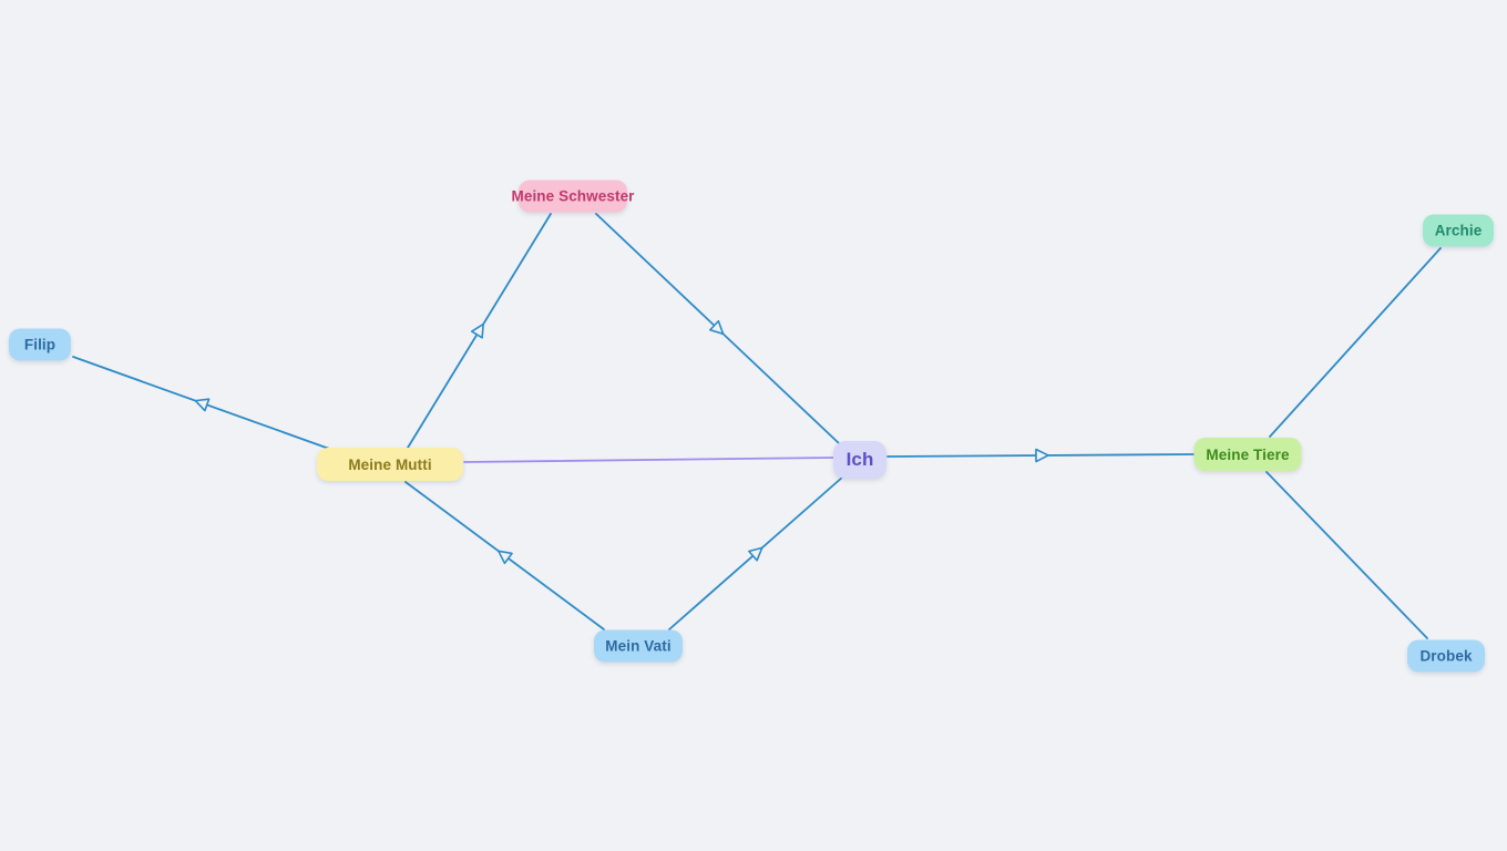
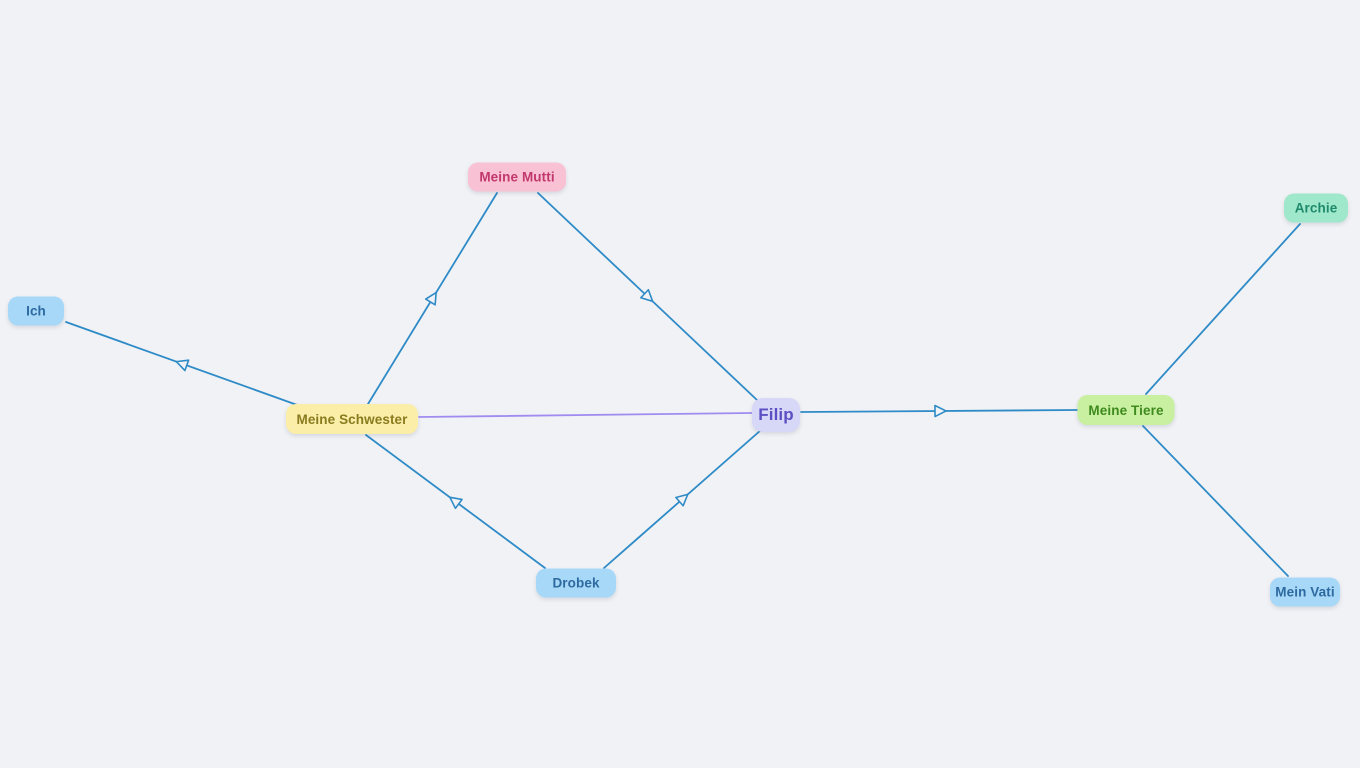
- Ich
+ Filip
- Meine Schwester
+ Meine Mutti
- Mein Vati
+ Drobek
- Meine Mutti
+ Meine Schwester
- Filip
+ Ich
  Meine Tiere
  Archie
- Drobek
+ Mein Vati
